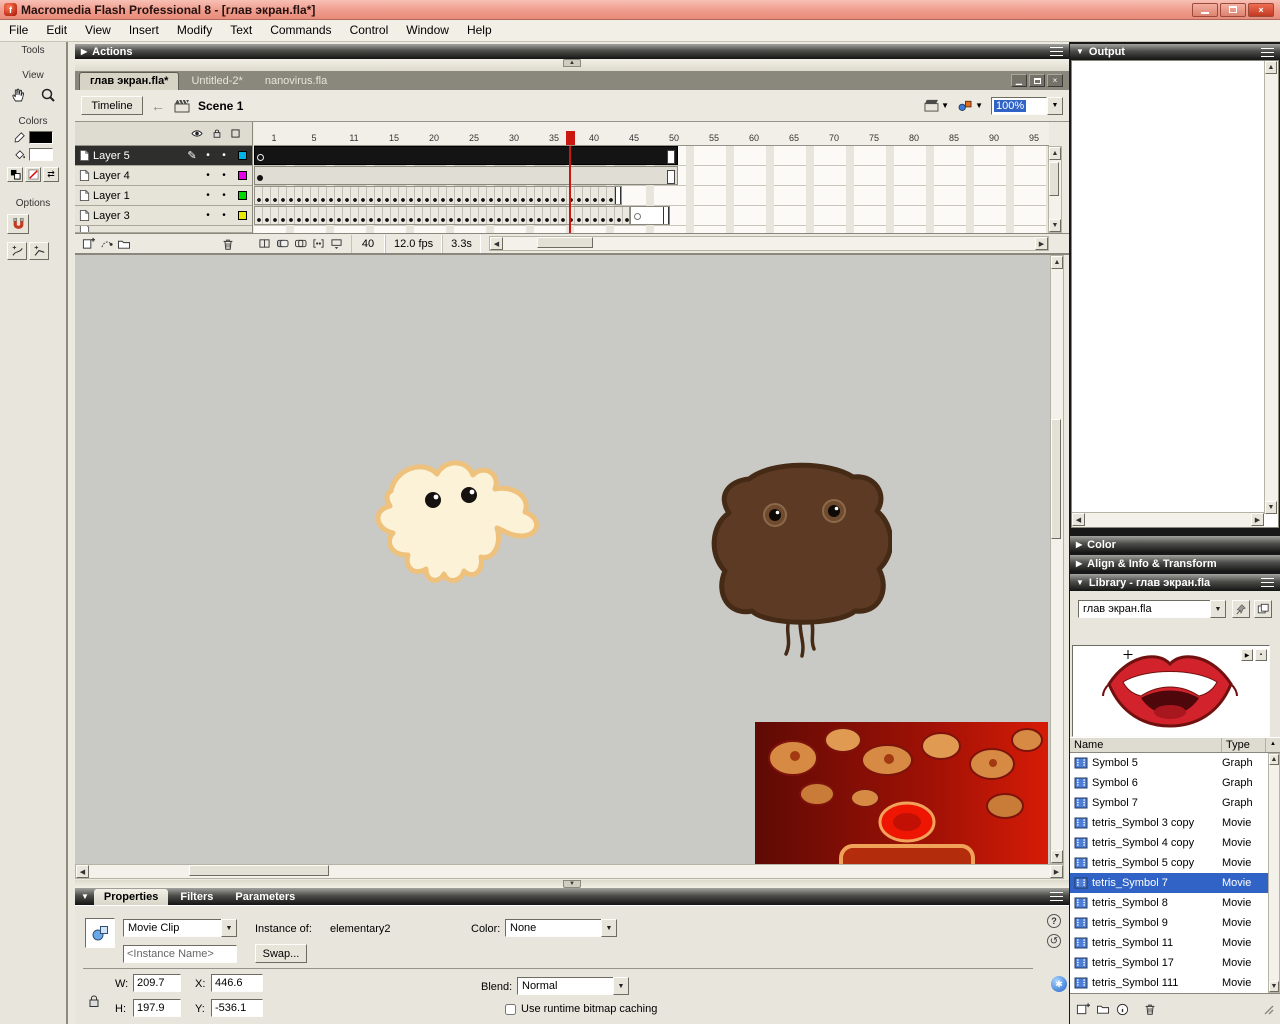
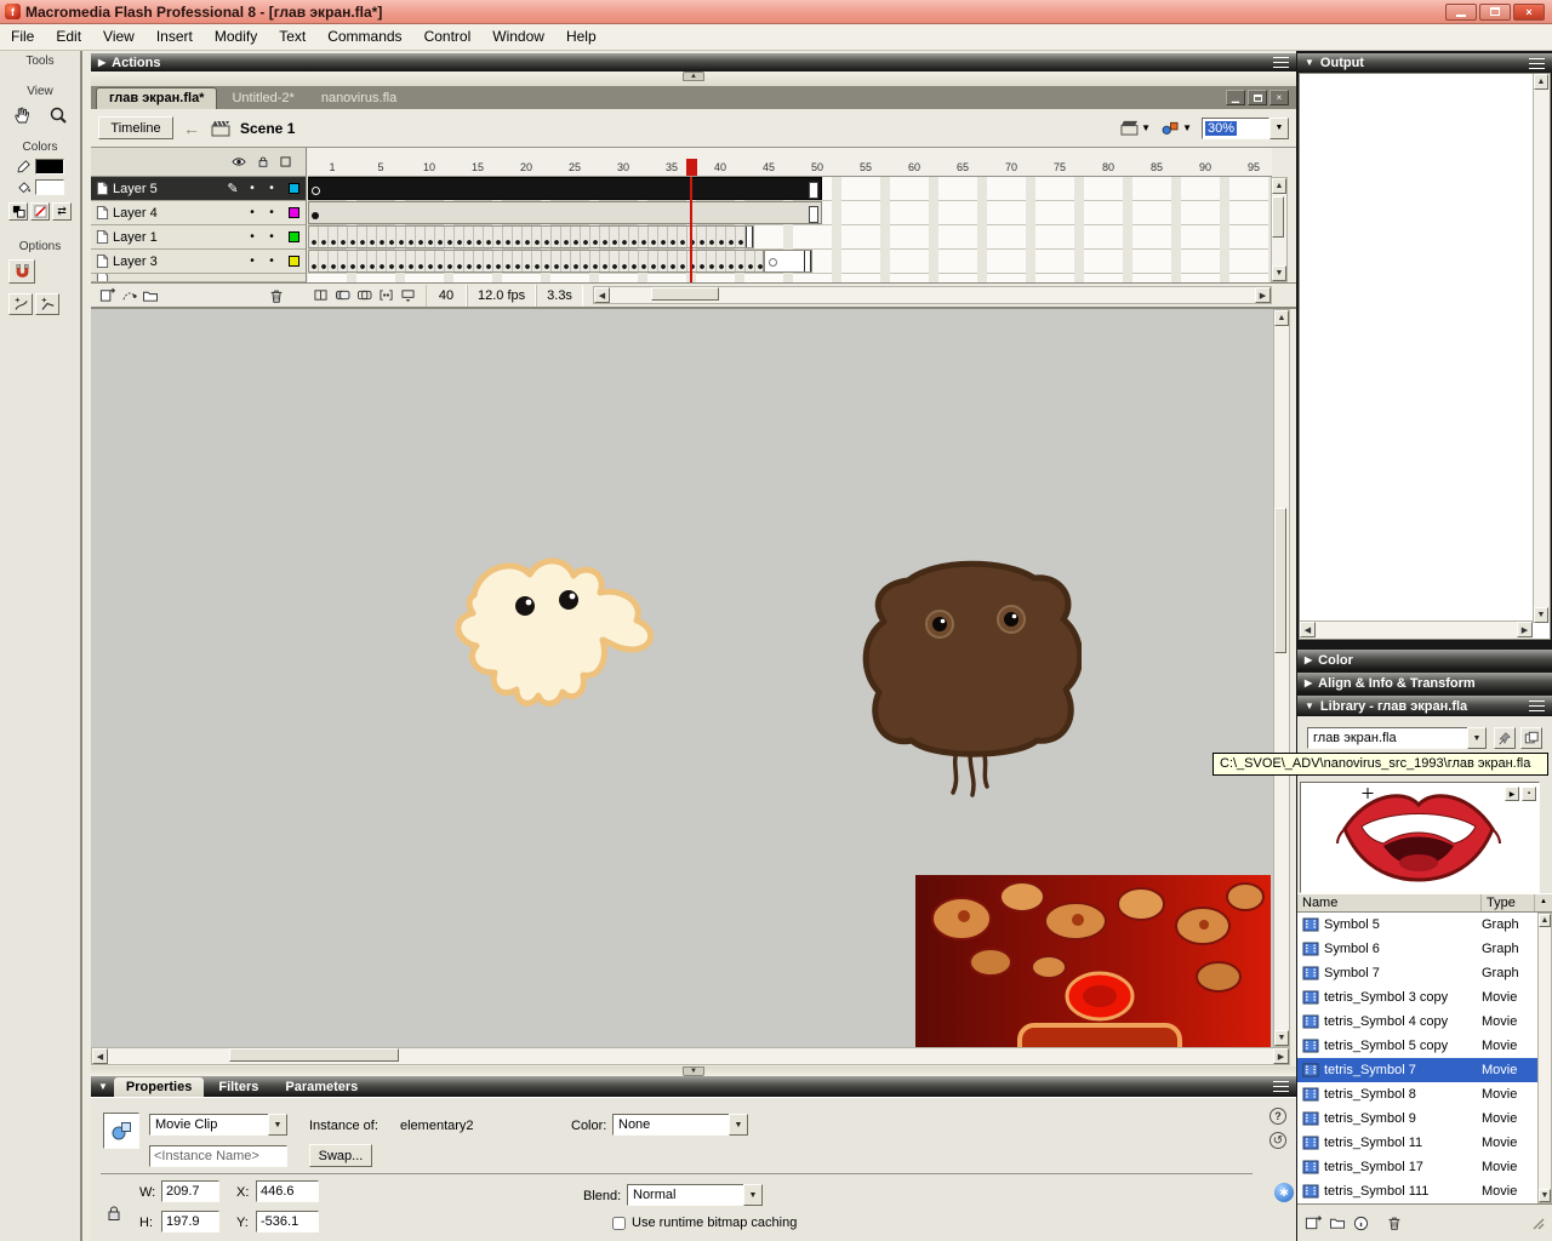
  f
  Macromedia Flash Professional 8 - [глав экран.fla*]
  ×
  File
  Edit
  View
  Insert
  Modify
  Text
  Commands
  Control
  Window
  Help
  Tools
  View
  Colors
  ⇄
  Options
  ▶
  Actions
  глав экран.fla*
  Untitled-2*
  nanovirus.fla
  ▁
  ×
  Timeline
  ←
  Scene 1
  ▼
  ▼
- 100%
+ 30%
  Layer 5
  ✎
  •
  •
  Layer 4
  •
  •
  Layer 1
  •
  •
  Layer 3
  •
  •
  1
  5
- 11
+ 10
  15
  20
  25
  30
  35
  40
  45
  50
  55
  60
  65
  70
  75
  80
  85
  90
  95
  40
  12.0 fps
  3.3s
  ▼
  Properties
  Filters
  Parameters
  Movie Clip
  <Instance Name>
  Instance of:
  elementary2
  Swap...
  Color:
  None
  W:
  209.7
  X:
  446.6
  H:
  197.9
  Y:
  -536.1
  Blend:
  Normal
  Use runtime bitmap caching
  ?
  ↺
  ✱
  ▼
  Output
  ▶
  Color
  ▶
  Align & Info & Transform
  ▼
  Library - глав экран.fla
  глав экран.fla
  Name
  Type
  Symbol 5
  Graph
  Symbol 6
  Graph
  Symbol 7
  Graph
  tetris_Symbol 3 copy
  Movie
  tetris_Symbol 4 copy
  Movie
  tetris_Symbol 5 copy
  Movie
  tetris_Symbol 7
  Movie
  tetris_Symbol 8
  Movie
  tetris_Symbol 9
  Movie
  tetris_Symbol 11
  Movie
  tetris_Symbol 17
  Movie
  tetris_Symbol 111
  Movie
+ C:\_SVOE\_ADV\nanovirus_src_1993\глав экран.fla
